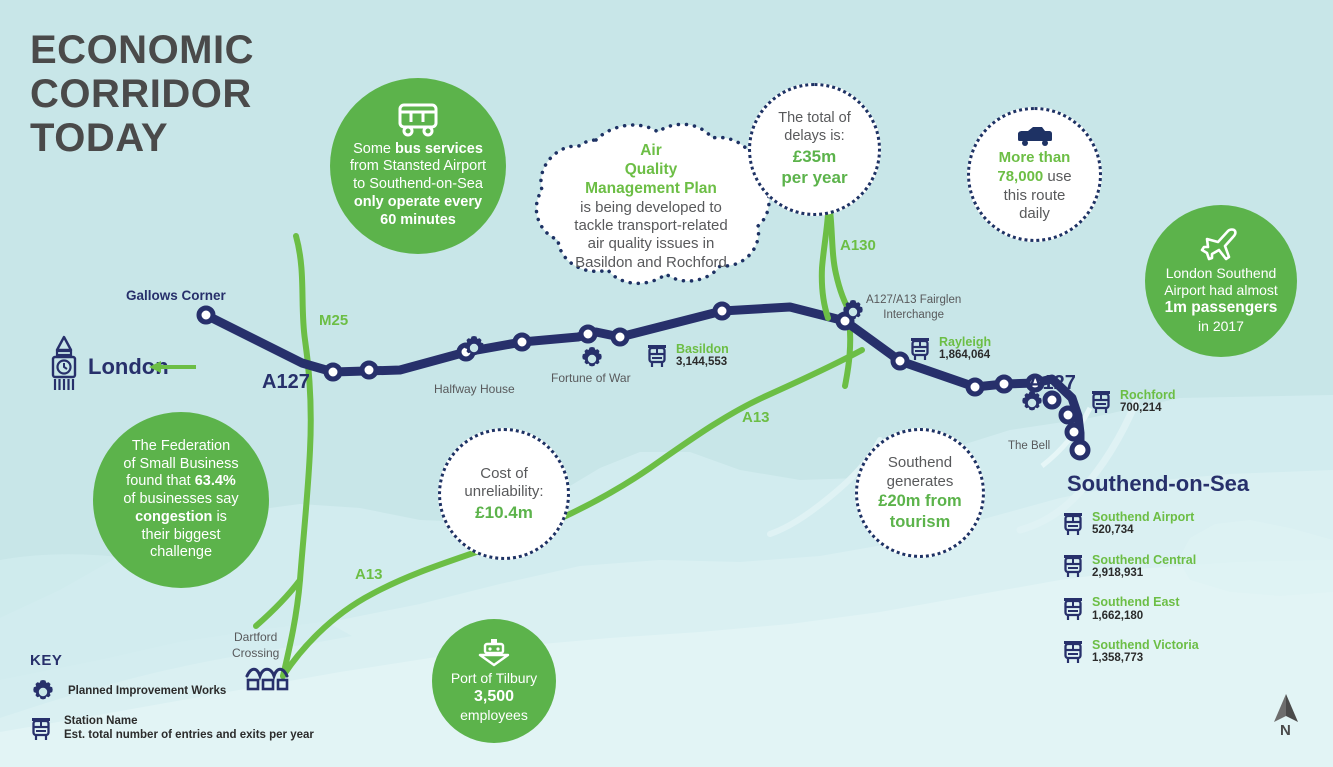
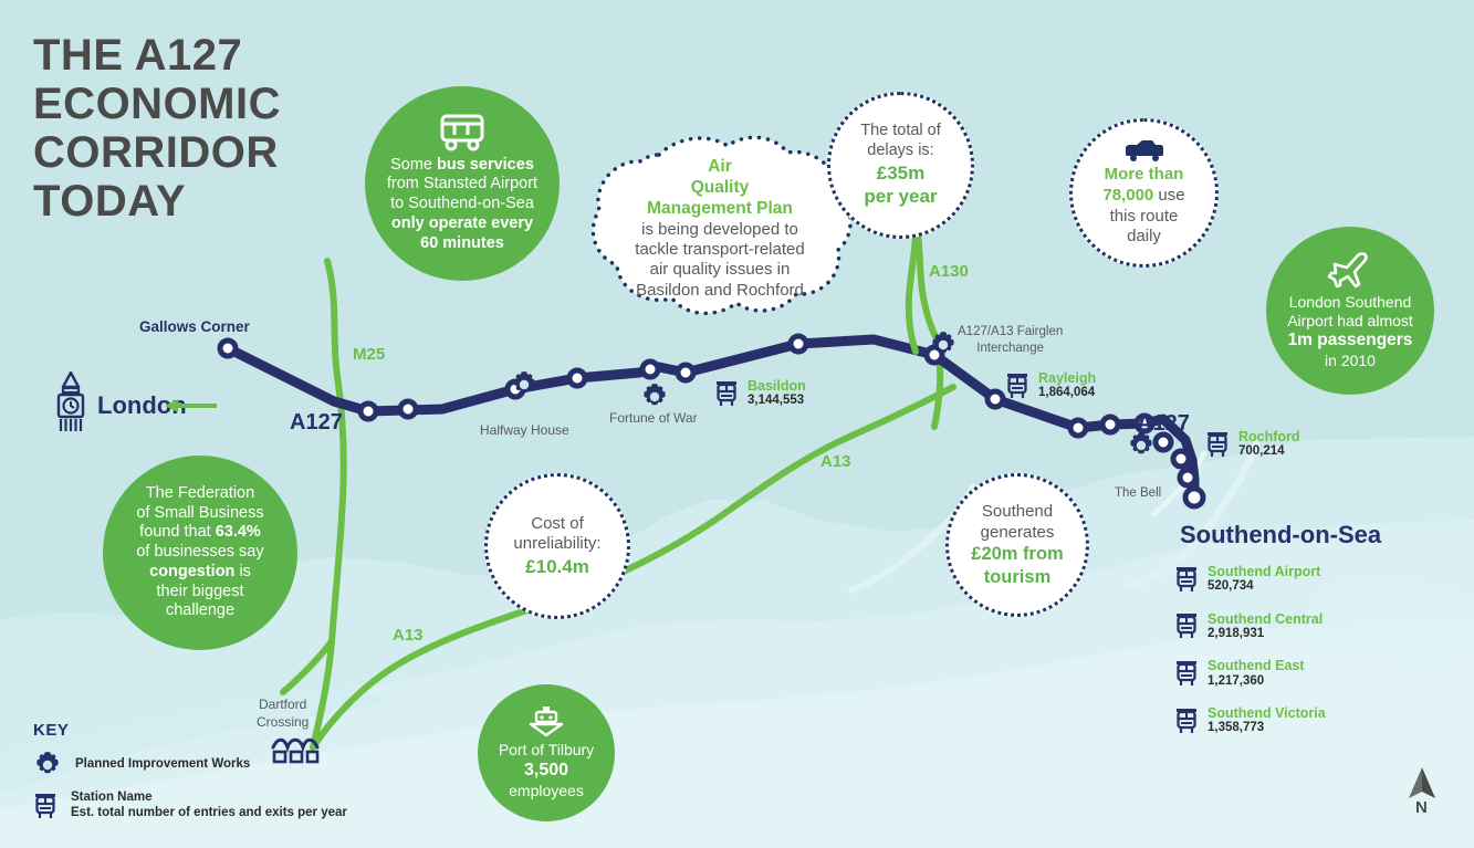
+ THE A127
  ECONOMIC
  CORRIDOR
  TODAY
  Some bus services
  from Stansted Airport
  to Southend-on-Sea
  only operate every
  60 minutes
  Air
  Quality
  Management Plan
  is being developed to
  tackle transport-related
  air quality issues in
  Basildon and Rochford
  The total of
  delays is:
  £35m
  per year
  More than
  78,000 use
  this route
  daily
  London Southend
  Airport had almost
  1m passengers
- in 2017
+ in 2010
  The Federation
  of Small Business
  found that 63.4%
  of businesses say
  congestion is
  their biggest
  challenge
  Cost of
  unreliability:
  £10.4m
  Southend
  generates
  £20m from
  tourism
  Port of Tilbury
  3,500
  employees
  Londo
  Gallows Corner
  A127
  A127
  Southend-on-Sea
  M25
  A130
  A13
  A13
  Halfway House
  Fortune of War
  A127/A13 Fairglen
  Interchange
  The Bell
  Basildon
  3,144,553
  Rayleigh
  1,864,064
  Rochford
  700,214
  Southend Airport
  520,734
  Southend Central
  2,918,931
  Southend East
- 1,662,180
+ 1,217,360
  Southend Victoria
  1,358,773
  Dartford
  Crossing
  KEY
  Planned Improvement Works
  Station Name
  Est. total number of entries and exits per year
  N
